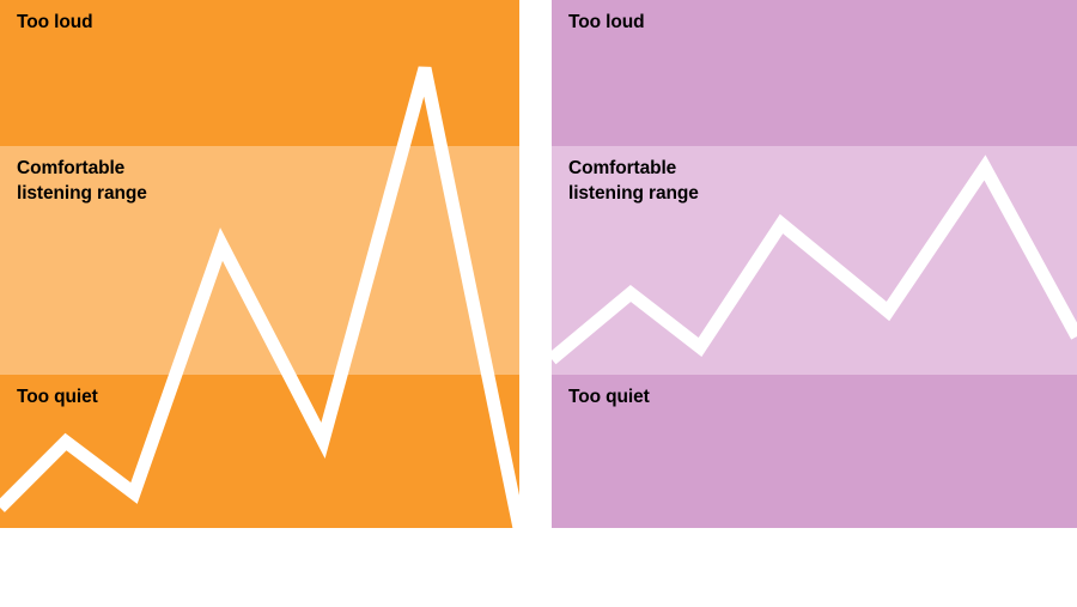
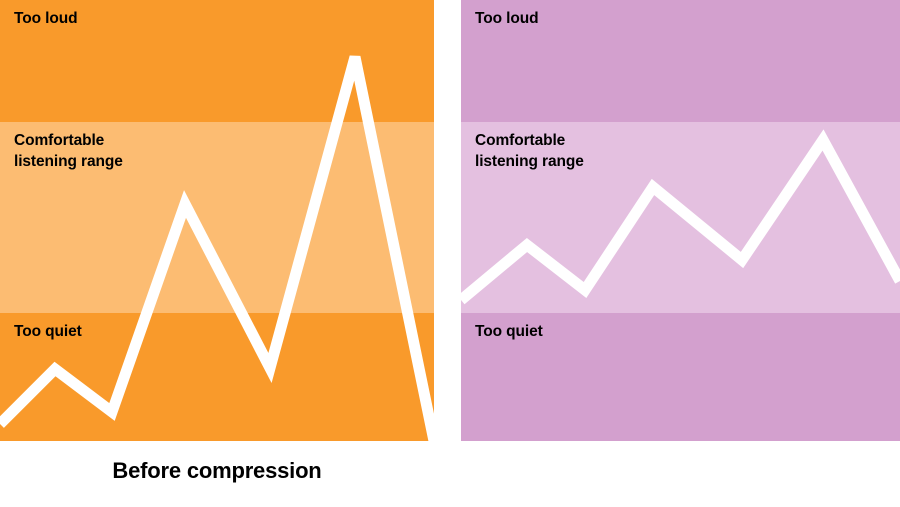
  Too loud
  Comfortable
  listening range
  Too quiet
  Too loud
  Comfortable
  listening range
  Too quiet
+ Before compression
